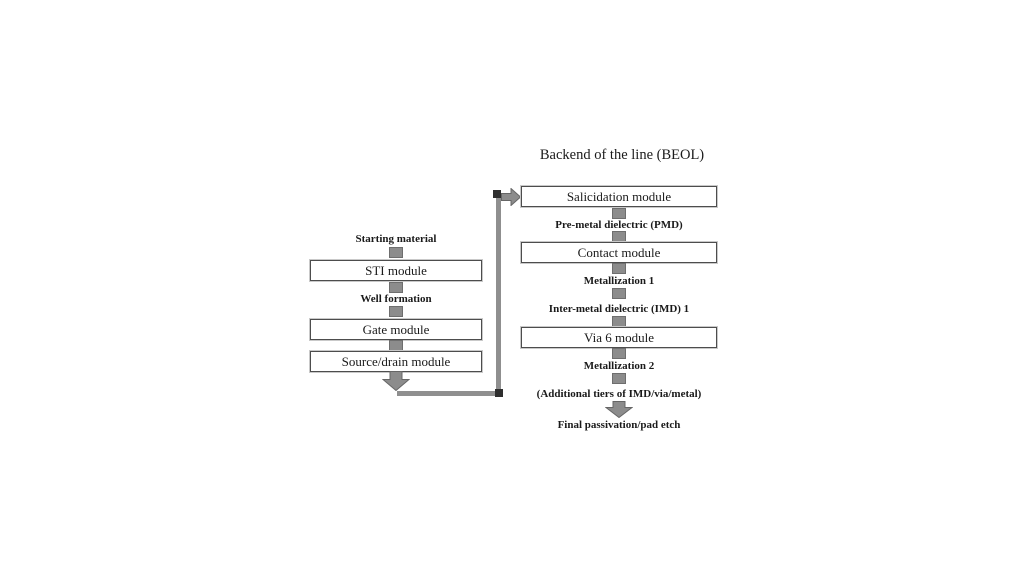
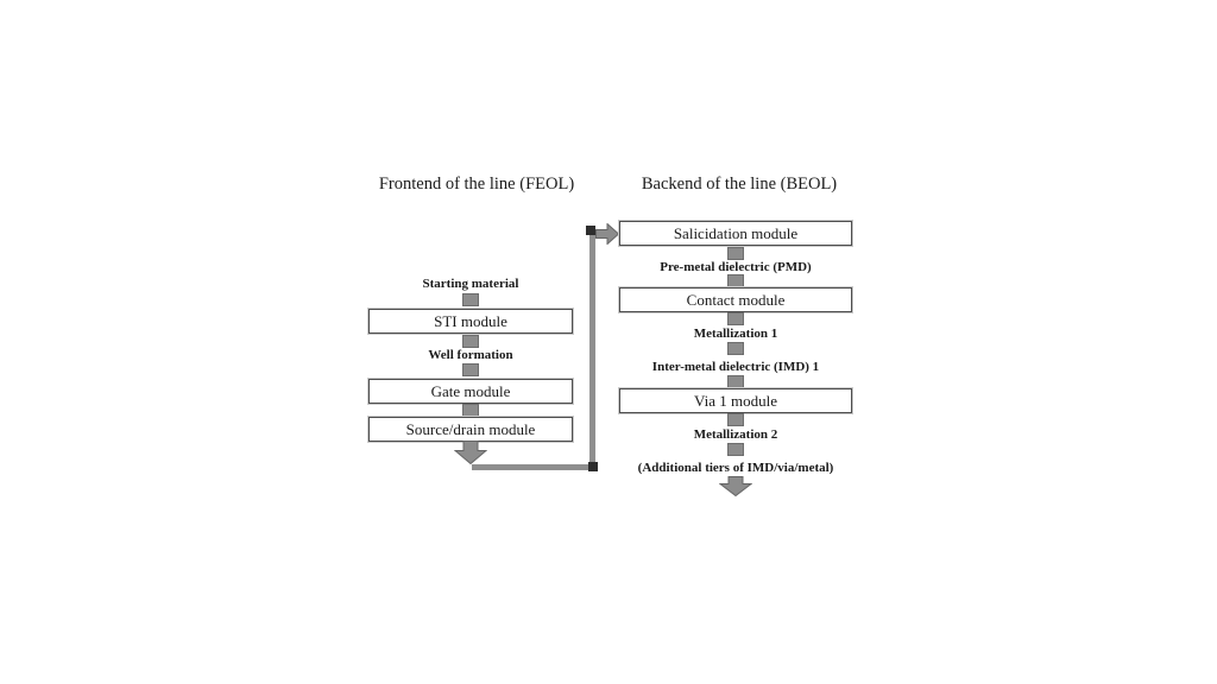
+ Frontend of the line (FEOL)
  Backend of the line (BEOL)
  Starting material
  STI module
  Well formation
  Gate module
  Source/drain module
  Salicidation module
  Pre-metal dielectric (PMD)
  Contact module
  Metallization 1
  Inter-metal dielectric (IMD) 1
- Via 6 module
+ Via 1 module
  Metallization 2
  (Additional tiers of IMD/via/metal)
- Final passivation/pad etch
